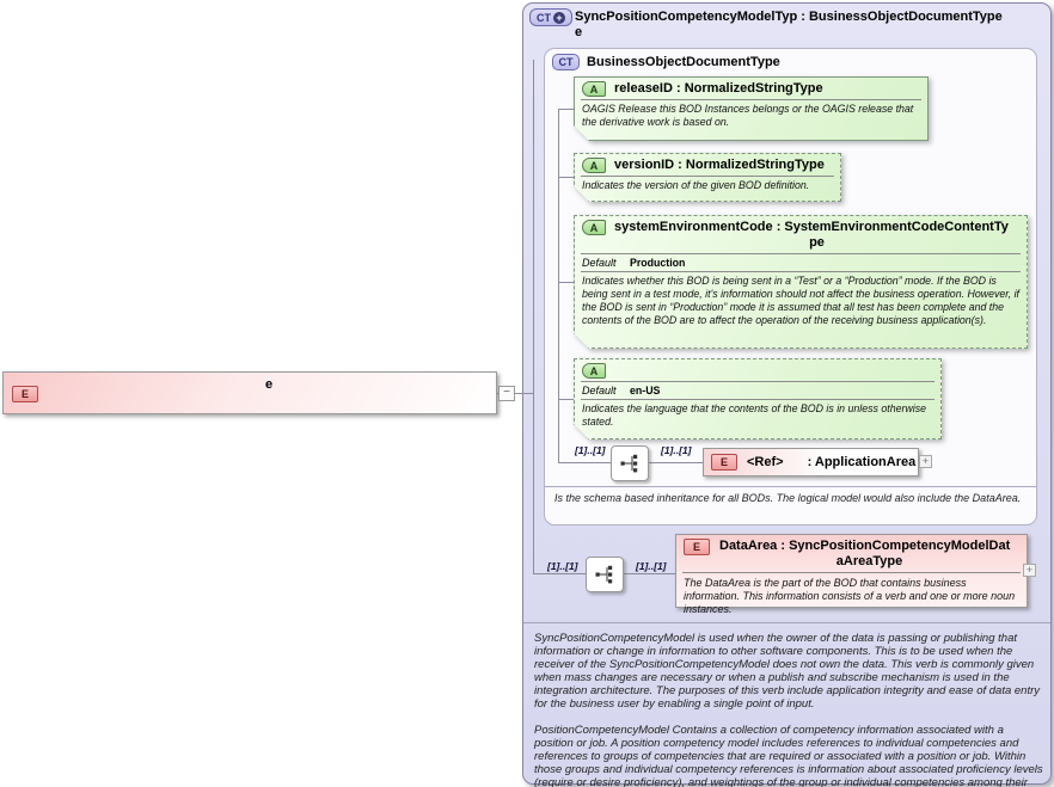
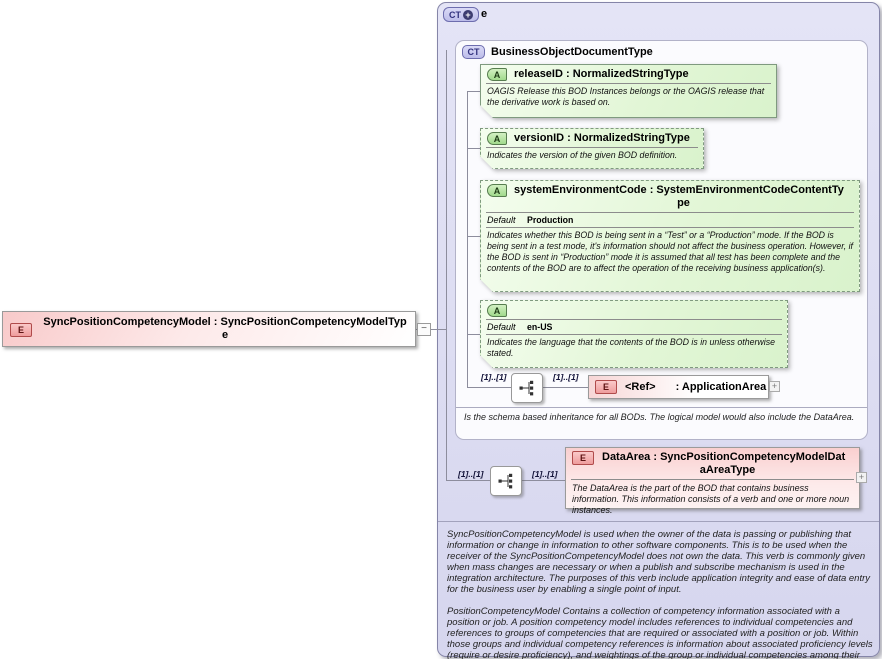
  E
+ SyncPositionCompetencyModel : SyncPositionCompetencyModelTyp
  e
  −
  CT
  +
- SyncPositionCompetencyModelTyp : BusinessObjectDocumentType
  e
  CT
  BusinessObjectDocumentType
  A
  releaseID : NormalizedStringType
  OAGIS Release this BOD Instances belongs or the OAGIS release that the derivative work is based on.
  A
  versionID : NormalizedStringType
  Indicates the version of the given BOD definition.
  A
  systemEnvironmentCode : SystemEnvironmentCodeContentTy
  pe
  Default
  Production
  Indicates whether this BOD is being sent in a “Test” or a “Production” mode. If the BOD is being sent in a test mode, it's information should not affect the business operation. However, if the BOD is sent in “Production” mode it is assumed that all test has been complete and the contents of the BOD are to affect the operation of the receiving business application(s).
  A
  Default
  en-US
  Indicates the language that the contents of the BOD is in unless otherwise stated.
  [1]..[1]
  [1]..[1]
  E
  <Ref>
  : ApplicationArea
  +
  Is the schema based inheritance for all BODs. The logical model would also include the DataArea.
  [1]..[1]
  [1]..[1]
  E
  DataArea : SyncPositionCompetencyModelDat
  aAreaType
  The DataArea is the part of the BOD that contains business information. This information consists of a verb and one or more noun instances.
  +
  SyncPositionCompetencyModel is used when the owner of the data is passing or publishing that information or change in information to other software components. This is to be used when the receiver of the SyncPositionCompetencyModel does not own the data. This verb is commonly given when mass changes are necessary or when a publish and subscribe mechanism is used in the integration architecture. The purposes of this verb include application integrity and ease of data entry for the business user by enabling a single point of input.
  PositionCompetencyModel Contains a collection of competency information associated with a position or job. A position competency model includes references to individual competencies and references to groups of competencies that are required or associated with a position or job. Within those groups and individual competency references is information about associated proficiency levels (require or desire proficiency), and weightings of the group or individual competencies among their
